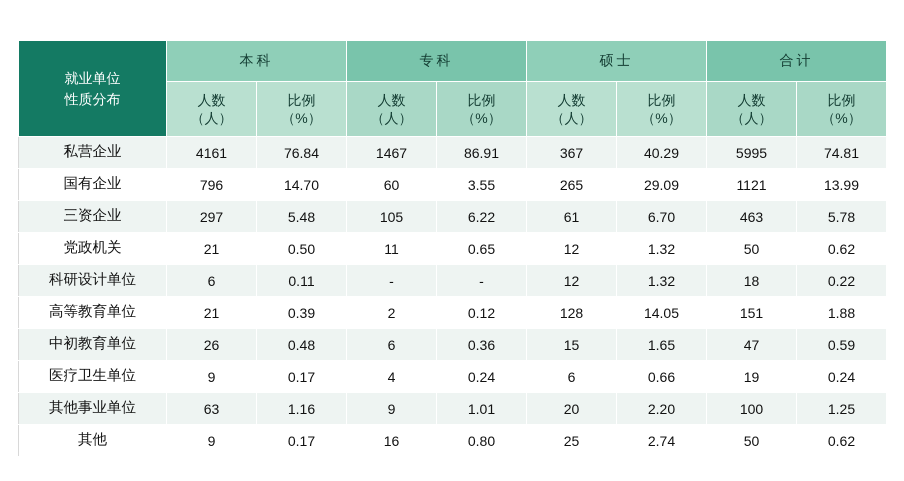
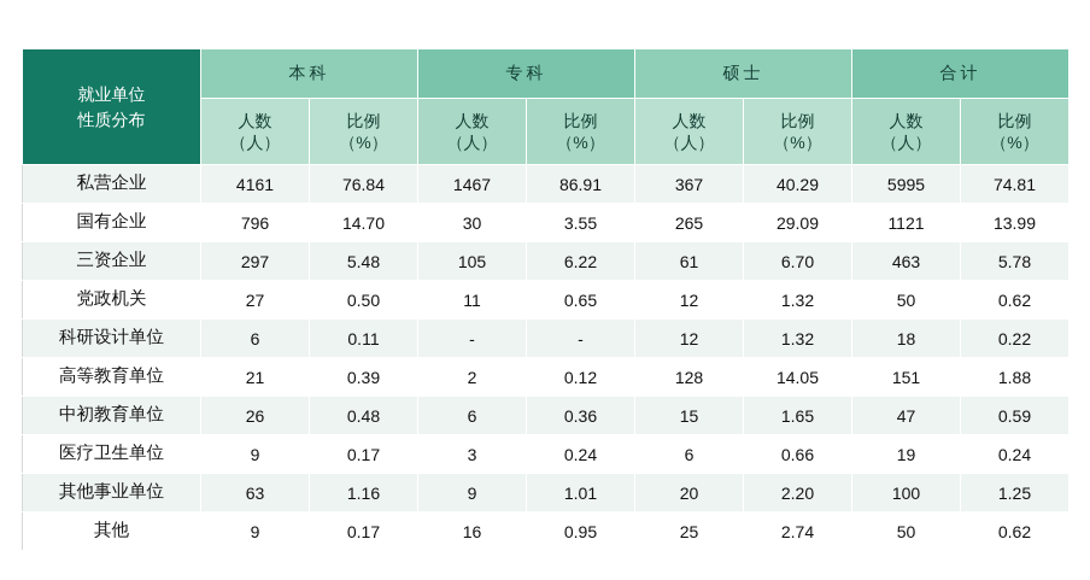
  就业单位 性质分布	本科	专科	硕士	合计
  人数 （人）	比例 （%）	人数 （人）	比例 （%）	人数 （人）	比例 （%）	人数 （人）	比例 （%）
  私营企业	4161	76.84	1467	86.91	367	40.29	5995	74.81
- 国有企业	796	14.70	60	3.55	265	29.09	1121	13.99
+ 国有企业	796	14.70	30	3.55	265	29.09	1121	13.99
  三资企业	297	5.48	105	6.22	61	6.70	463	5.78
- 党政机关	21	0.50	11	0.65	12	1.32	50	0.62
+ 党政机关	27	0.50	11	0.65	12	1.32	50	0.62
  科研设计单位	6	0.11	-	-	12	1.32	18	0.22
  高等教育单位	21	0.39	2	0.12	128	14.05	151	1.88
  中初教育单位	26	0.48	6	0.36	15	1.65	47	0.59
- 医疗卫生单位	9	0.17	4	0.24	6	0.66	19	0.24
+ 医疗卫生单位	9	0.17	3	0.24	6	0.66	19	0.24
  其他事业单位	63	1.16	9	1.01	20	2.20	100	1.25
- 其他	9	0.17	16	0.80	25	2.74	50	0.62
+ 其他	9	0.17	16	0.95	25	2.74	50	0.62
